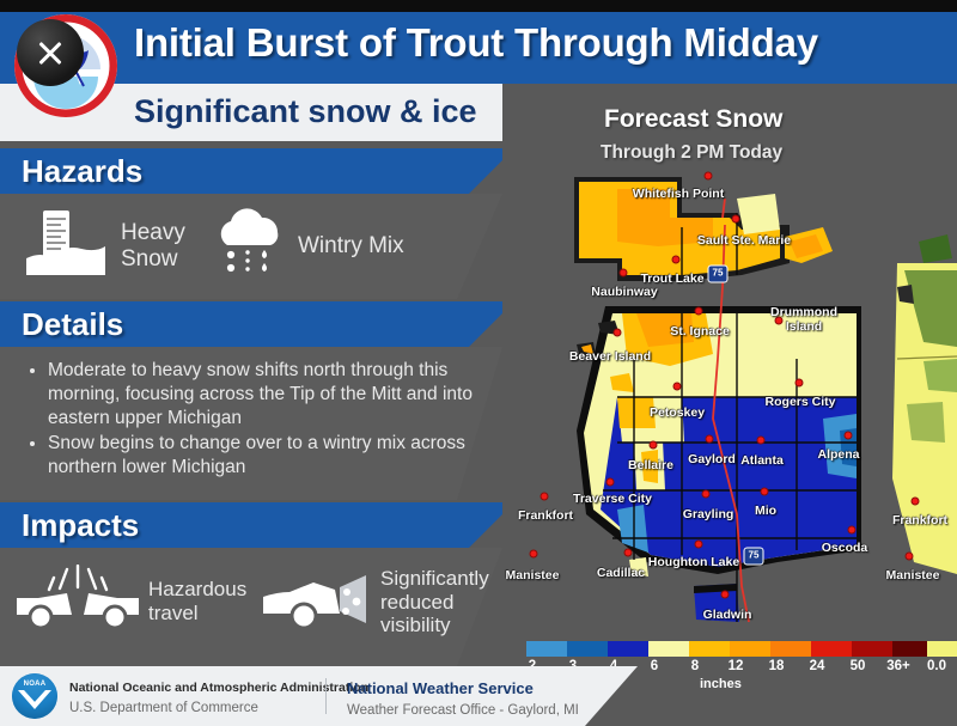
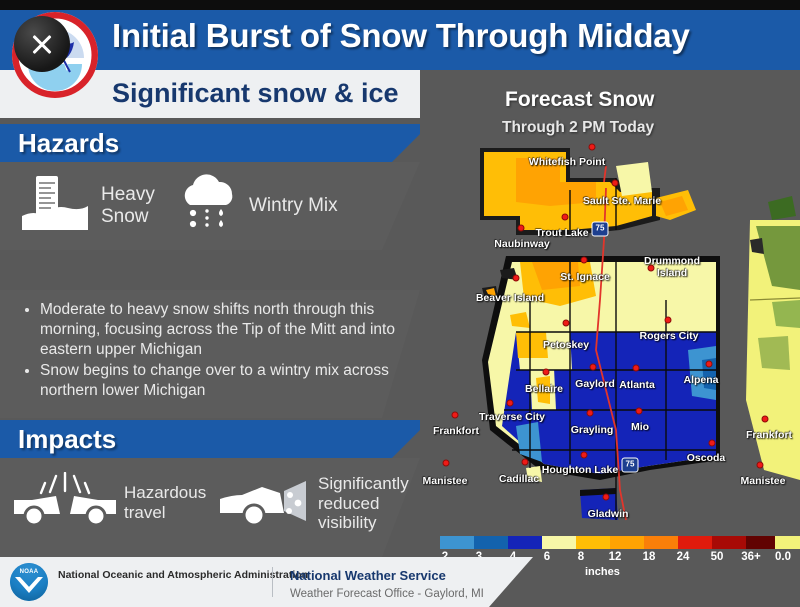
- Initial Burst of Trout Through Midday
+ Initial Burst of Snow Through Midday
  Significant snow & ice
  Hazards
  Heavy
  Snow
  Wintry Mix
- Details
  Moderate to heavy snow shifts north through this morning, focusing across the Tip of the Mitt and into eastern upper Michigan
  Snow begins to change over to a wintry mix across northern lower Michigan
  Impacts
  Hazardous
  travel
  Significantly
  reduced
  visibility
  Forecast Snow
  Through 2 PM Today
  Whitefish Point
  Sault Ste. Marie
  Trout Lake
  Naubinway
  St. Ignace
  Drummond
  Island
  Beaver Island
  Petoskey
  Rogers City
  Gaylord
  Atlanta
  Alpena
  Bellaire
  Traverse City
  Frankfort
  Grayling
  Mio
  Manistee
  Cadillac
  Houghton Lake
  Oscoda
  Gladwin
  Frankfort
  Manistee
  75
  75
  6
  8
  12
  18
  24
  50
  36+
  inches
  0.0
  National Oceanic and Atmospheric Adminitration
- U.S. Department of Commerce
  National Weather Service
  Weather Forecast Office - Gaylord, MI
